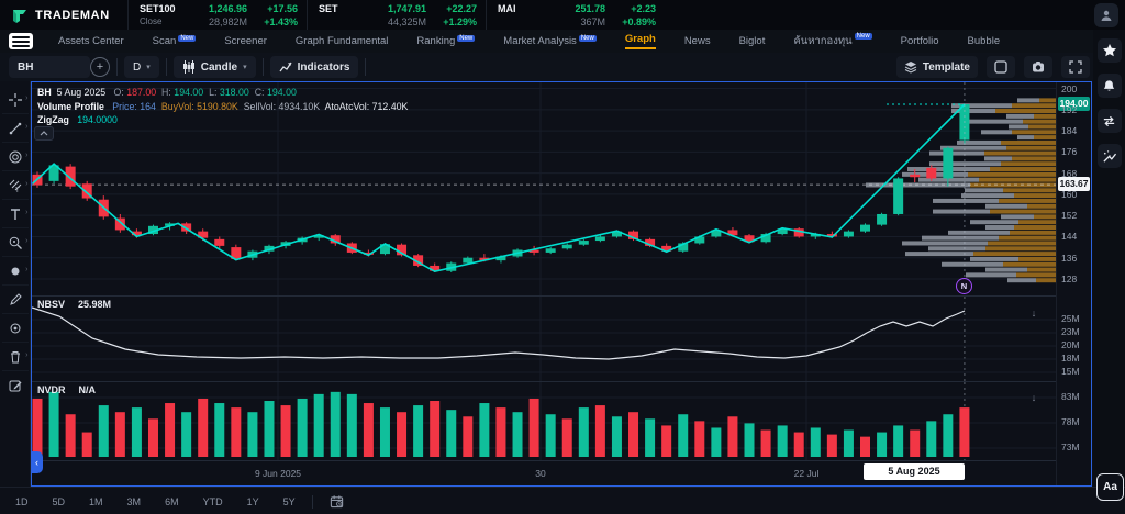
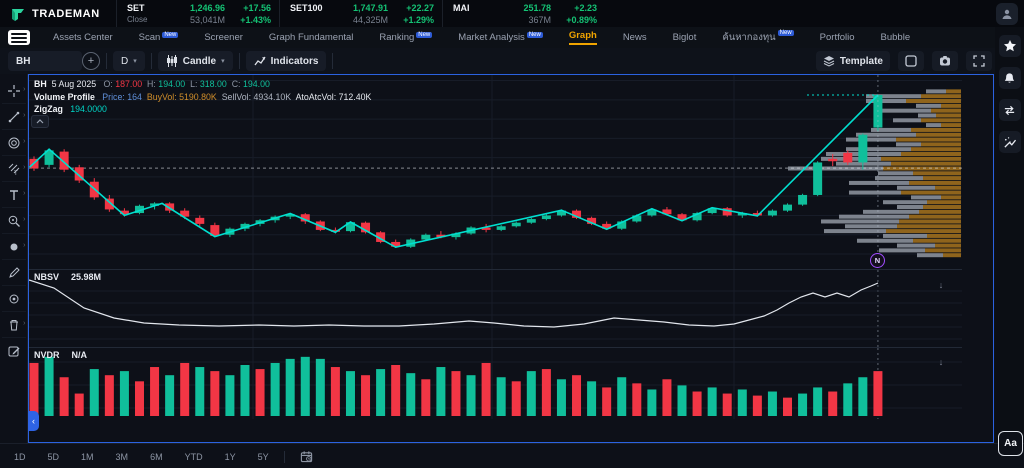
  TRADEMAN
- SET100
+ SET
  1,246.96
  +17.56
  Close
- 28,982M
+ 53,041M
  +1.43%
- SET
+ SET100
  1,747.91
  +22.27
  44,325M
  +1.29%
  MAI
  251.78
  +2.23
  367M
  +0.89%
  Assets Center
  Screener
  Graph Fundamental
  Ranking
  Market Analysis
  Graph
  News
  Biglot
  ค้นหากองทุน
  Portfolio
  Bubble
  BH
  +
  D
  Candle
  Indicators
  Template
  BH 5 Aug 2025 O: 187.00 H: 194.00 L: 318.00 C: 194.00
  Volume Profile Price: 164 BuyVol: 5190.80K SellVol: 4934.10K AtoAtcVol: 712.40K
  ZigZag 194.0000
  NBSV
  25.98M
  NVDR
  N/A
  ↓
  ↓
  N
  ‹
- 5 Aug 2025
- 9 Jun 2025
- 30
- 22 Jul
- 194.00
- 163.67
- 200
- 192
- 184
- 176
- 168
- 160
- 152
- 144
- 136
- 128
- 25M
- 23M
- 20M
- 18M
- 15M
- 83M
- 78M
- 73M
  1D
  5D
  1M
  3M
  6M
  YTD
  1Y
  5Y
  Aa
